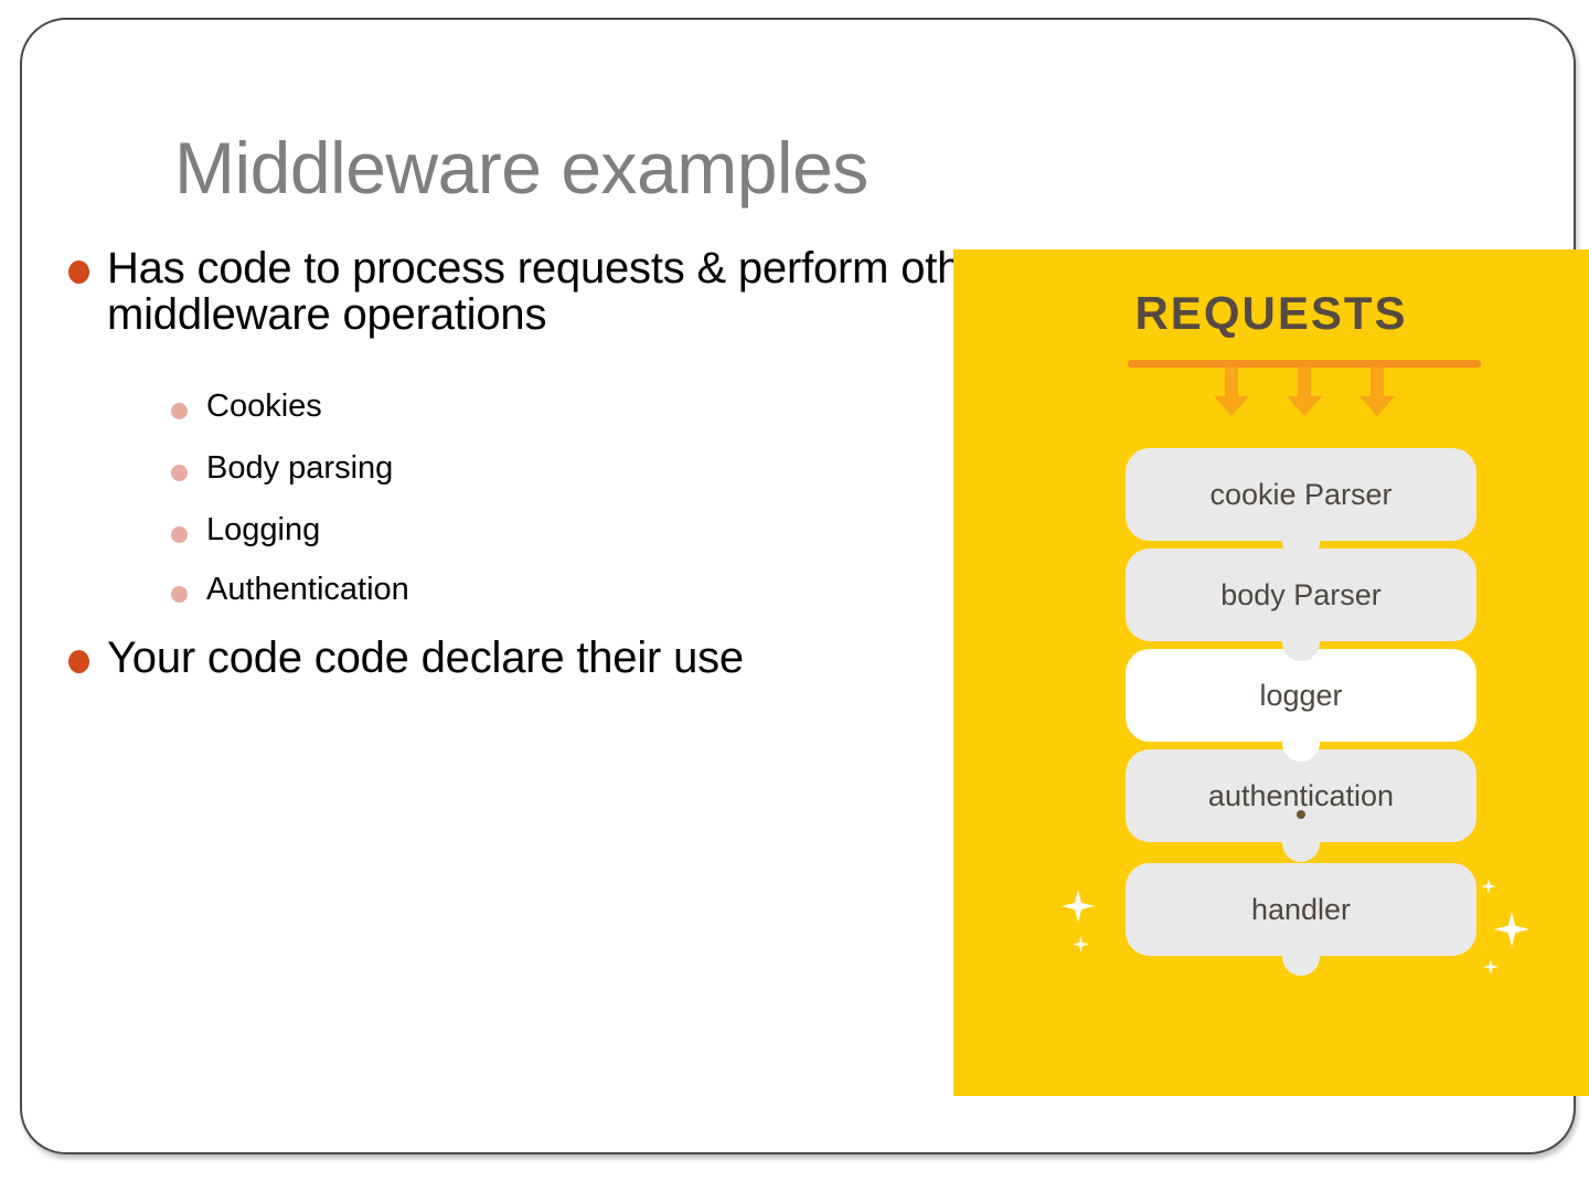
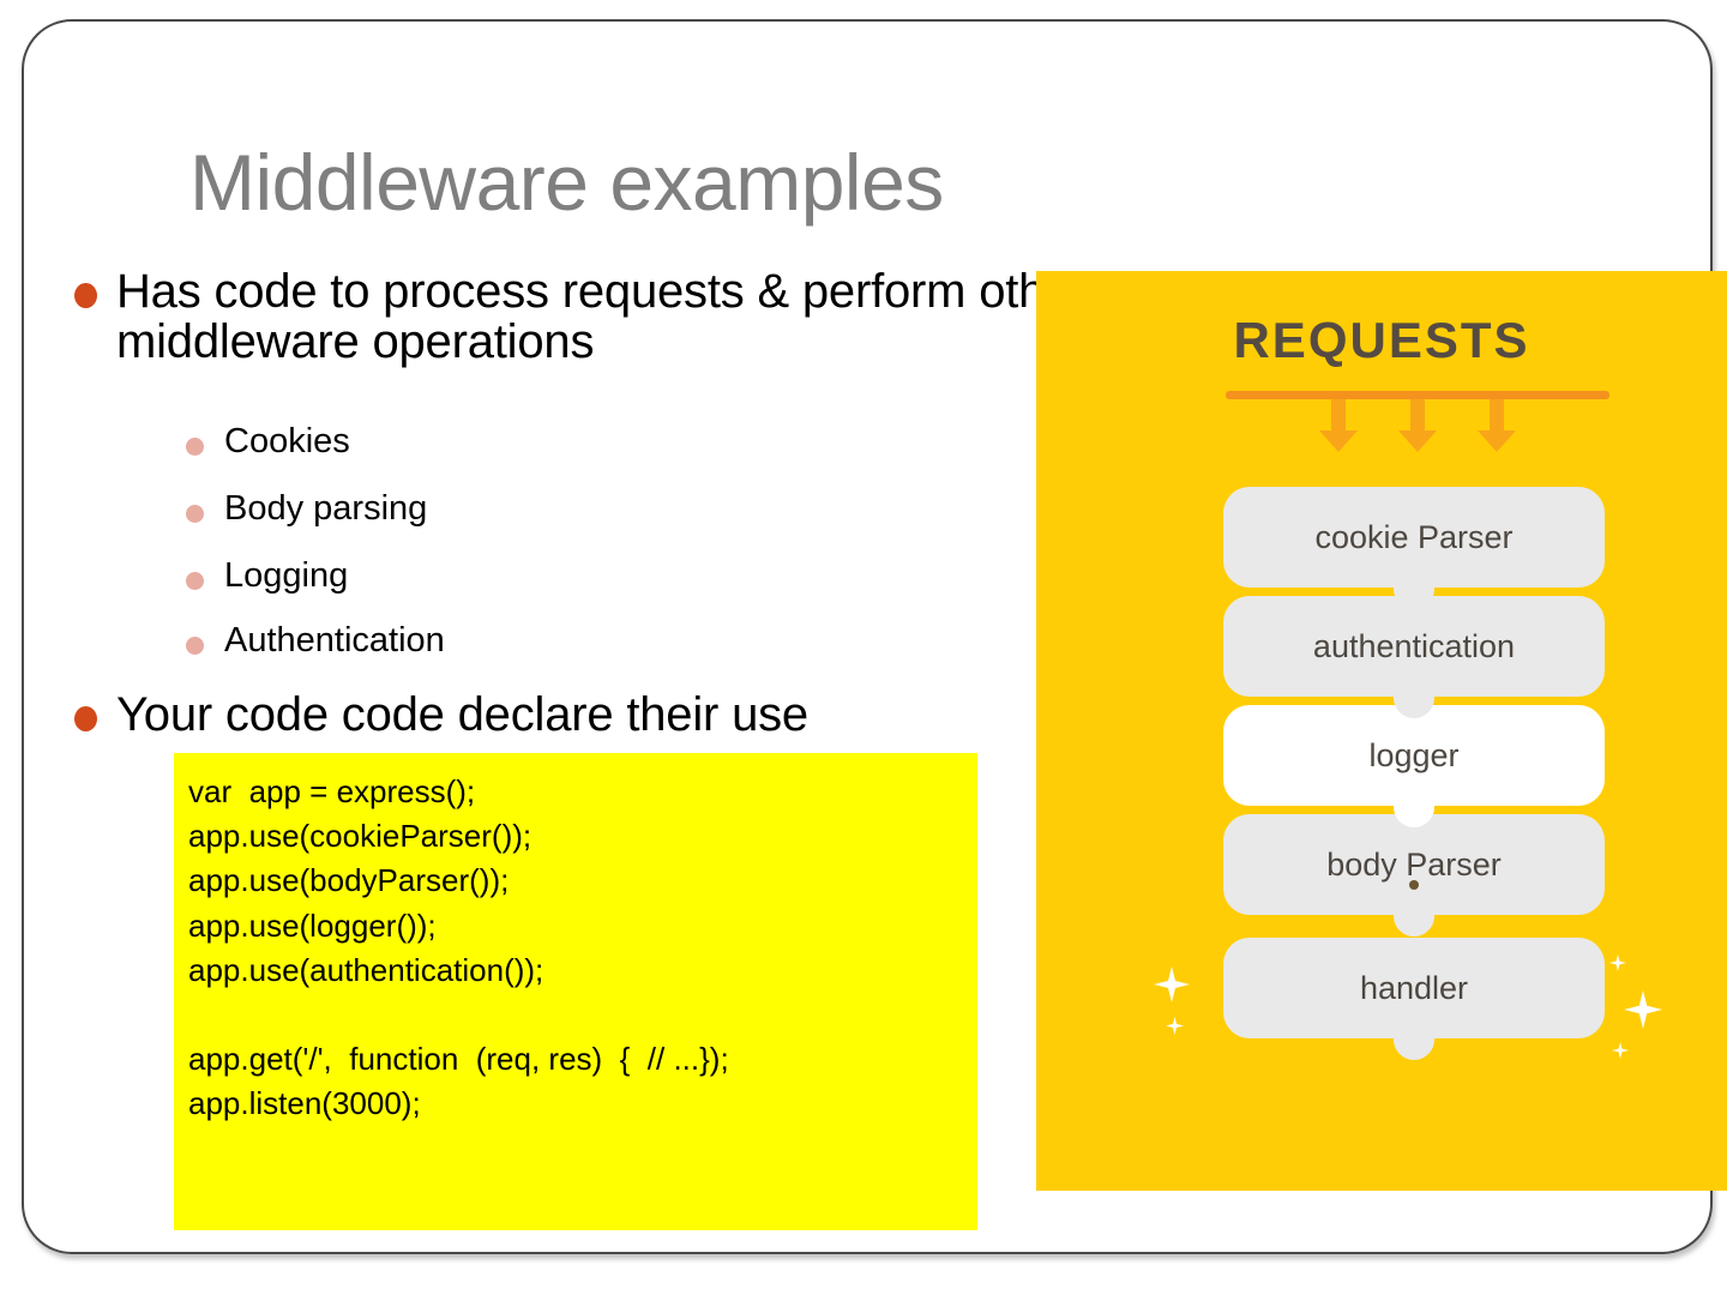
  Middleware examples
  Has code to process requests & perform oth middleware operations
  Cookies
  Body parsing
  Logging
  Authentication
  Your code code declare their use
+ var app = express();
+ app.use(cookieParser());
+ app.use(bodyParser());
+ app.use(logger());
+ app.use(authentication());
+ app.get('/', function (req, res) { // ...});
+ app.listen(3000);
  REQUESTS
  cookie Parser
- body Parser
+ authentication
  logger
- authentication
+ body Parser
  handler
